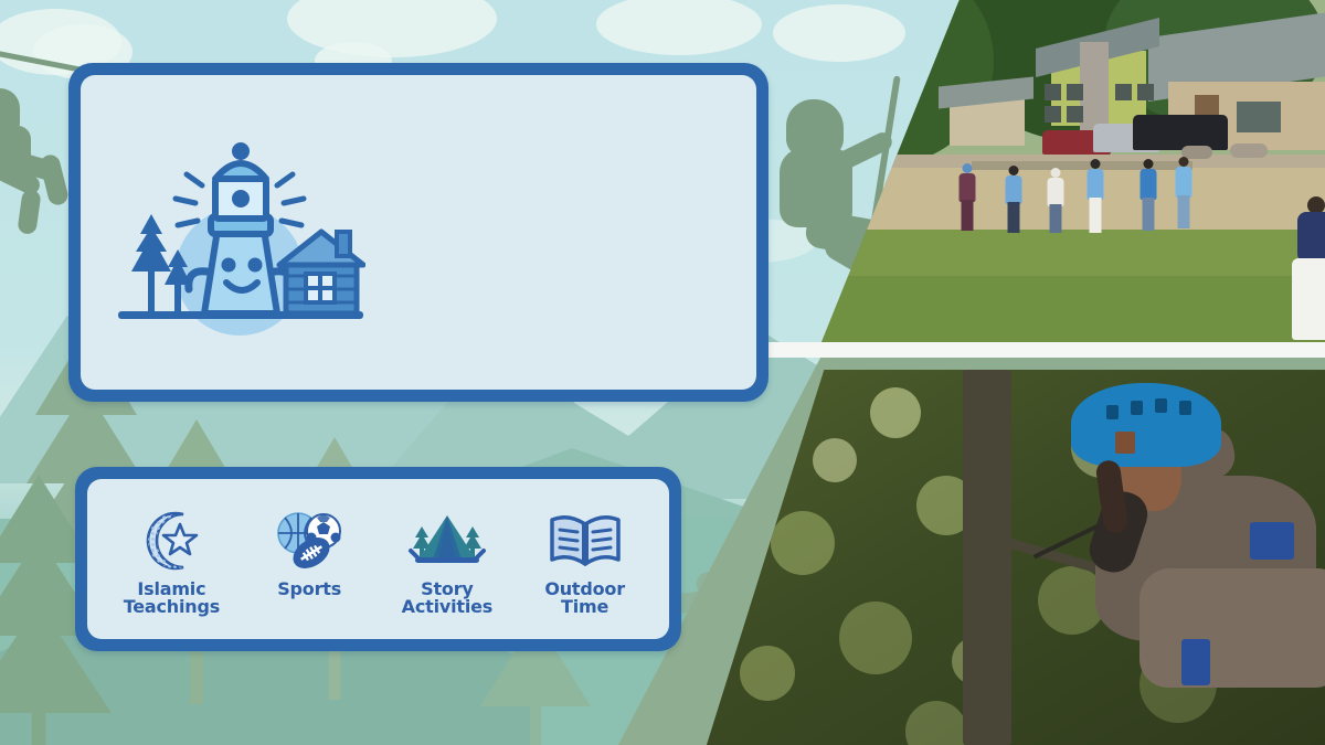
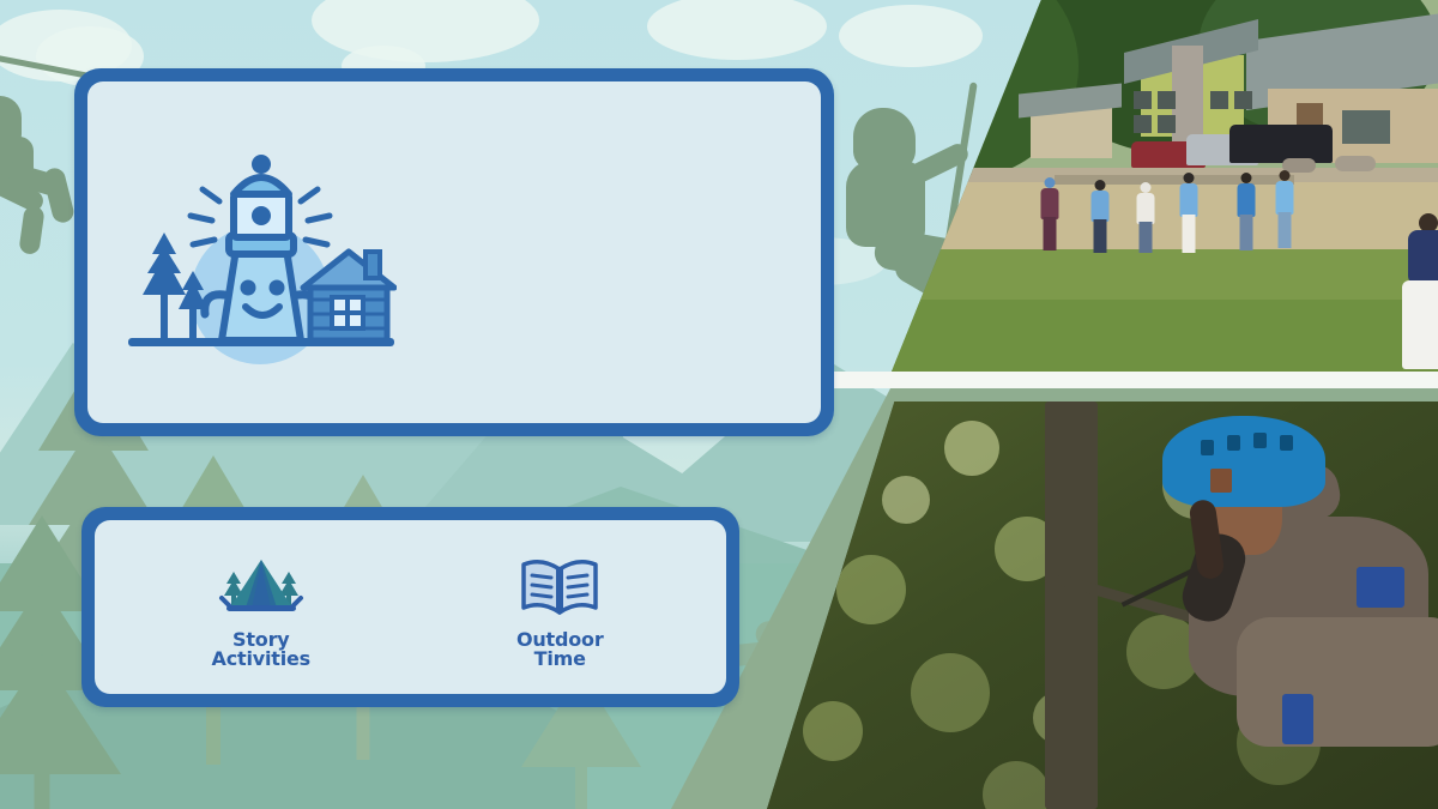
- Islamic
- Teachings
- Sports
  Story
  Activities
  Outdoor
  Time
